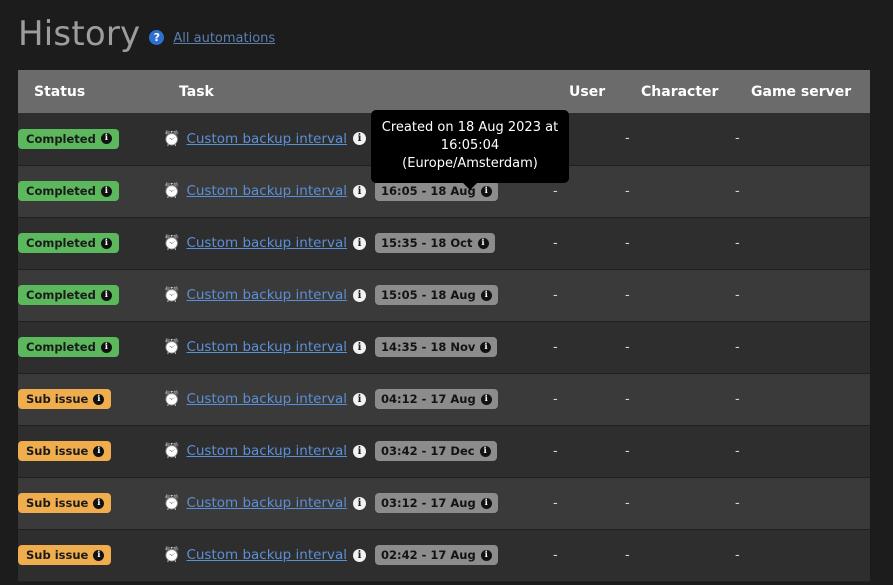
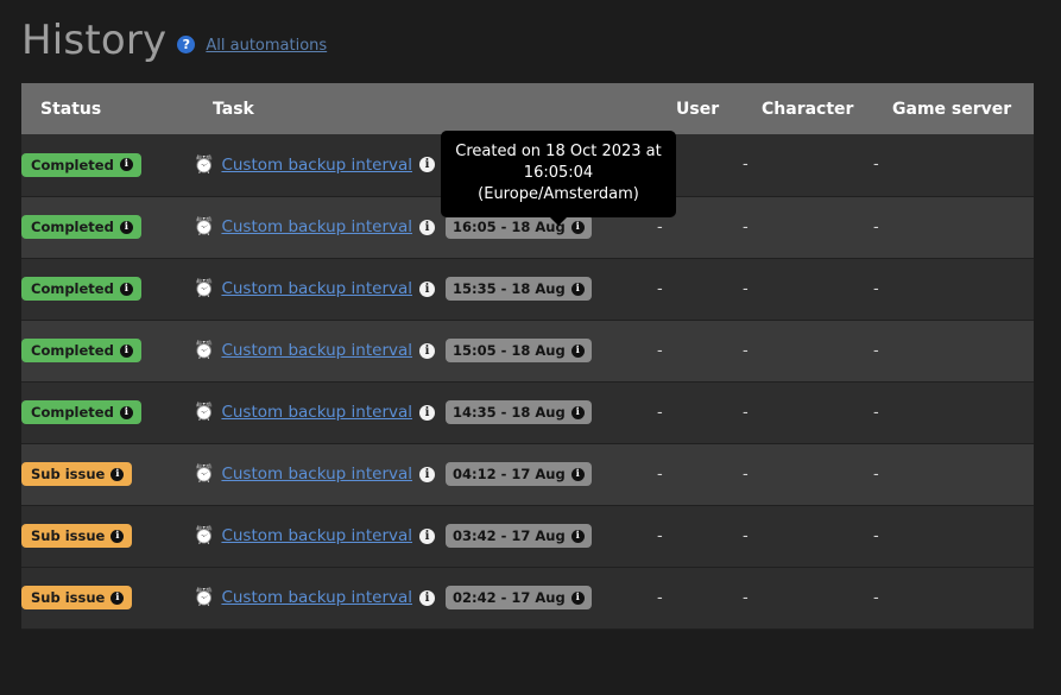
  History
  ?
  All automations
  Status	Task	User	Character	Game server
  Completed i	⏰ Custom backup interval i		-	-
  Completed i	⏰ Custom backup interval i 16:05 - 18 Aug i	-	-	-
- Completed i	⏰ Custom backup interval i 15:35 - 18 Oct i	-	-	-
+ Completed i	⏰ Custom backup interval i 15:35 - 18 Aug i	-	-	-
  Completed i	⏰ Custom backup interval i 15:05 - 18 Aug i	-	-	-
- Completed i	⏰ Custom backup interval i 14:35 - 18 Nov i	-	-	-
+ Completed i	⏰ Custom backup interval i 14:35 - 18 Aug i	-	-	-
  Sub issue i	⏰ Custom backup interval i 04:12 - 17 Aug i	-	-	-
- Sub issue i	⏰ Custom backup interval i 03:42 - 17 Dec i	-	-	-
+ Sub issue i	⏰ Custom backup interval i 03:42 - 17 Aug i	-	-	-
- Sub issue i	⏰ Custom backup interval i 03:12 - 17 Aug i	-	-	-
  Sub issue i	⏰ Custom backup interval i 02:42 - 17 Aug i	-	-	-
- Created on 18 Aug 2023 at
+ Created on 18 Oct 2023 at
  16:05:04
  (Europe/Amsterdam)
